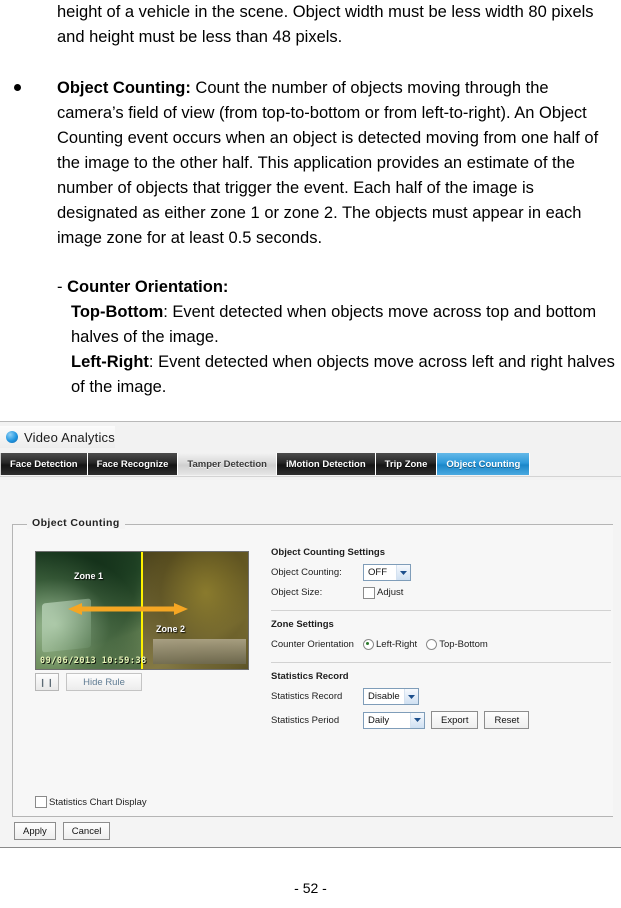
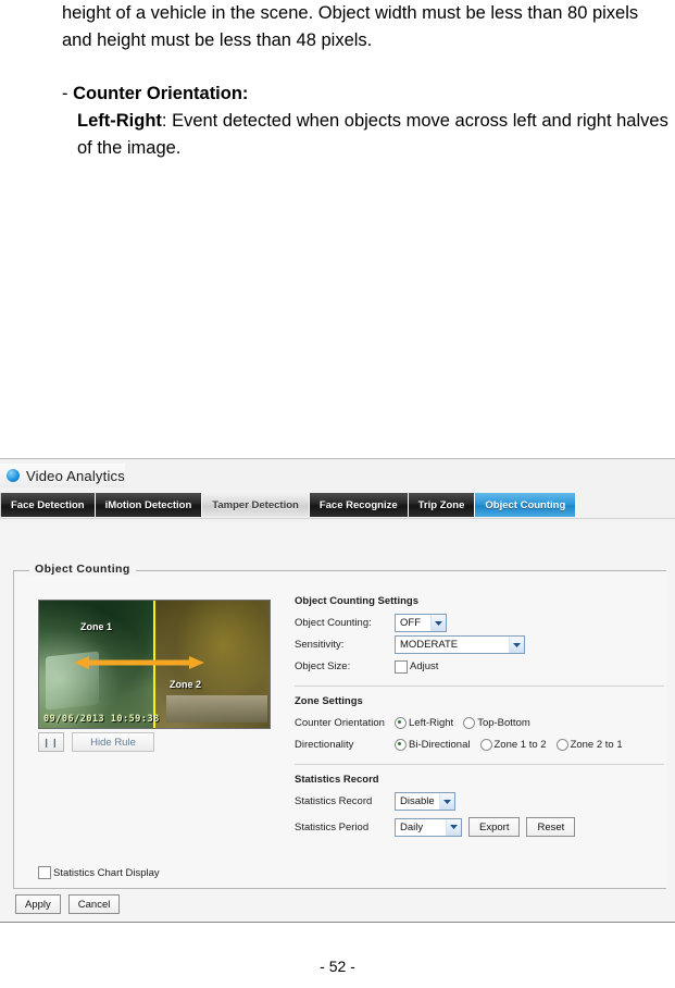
- height of a vehicle in the scene. Object width must be less width 80 pixels and height must be less than 48 pixels.
+ height of a vehicle in the scene. Object width must be less than 80 pixels and height must be less than 48 pixels.
- Object Counting: Count the number of objects moving through the camera’s field of view (from top-to-bottom or from left-to-right). An Object Counting event occurs when an object is detected moving from one half of the image to the other half. This application provides an estimate of the number of objects that trigger the event. Each half of the image is designated as either zone 1 or zone 2. The objects must appear in each image zone for at least 0.5 seconds.
  - Counter Orientation:
- Top-Bottom: Event detected when objects move across top and bottom halves of the image.
  Left-Right: Event detected when objects move across left and right halves of the image.
  Video Analytics
  Face Detection
- Face Recognize
+ iMotion Detection
  Tamper Detection
- iMotion Detection
+ Face Recognize
  Trip Zone
  Object Counting
  Object Counting
  Zone 1
  Zone 2
  09/06/2013 10:59:38
  ❙❙
  Hide Rule
  Object Counting Settings
  Object Counting:
  OFF
+ Sensitivity:
+ MODERATE
  Object Size:
  Adjust
  Zone Settings
  Counter Orientation
  Left-Right
  Top-Bottom
+ Directionality
+ Bi-Directional
+ Zone 1 to 2
+ Zone 2 to 1
  Statistics Record
  Statistics Record
  Disable
  Statistics Period
  Daily
  Export
  Reset
  Statistics Chart Display
  Apply
  Cancel
  - 52 -
